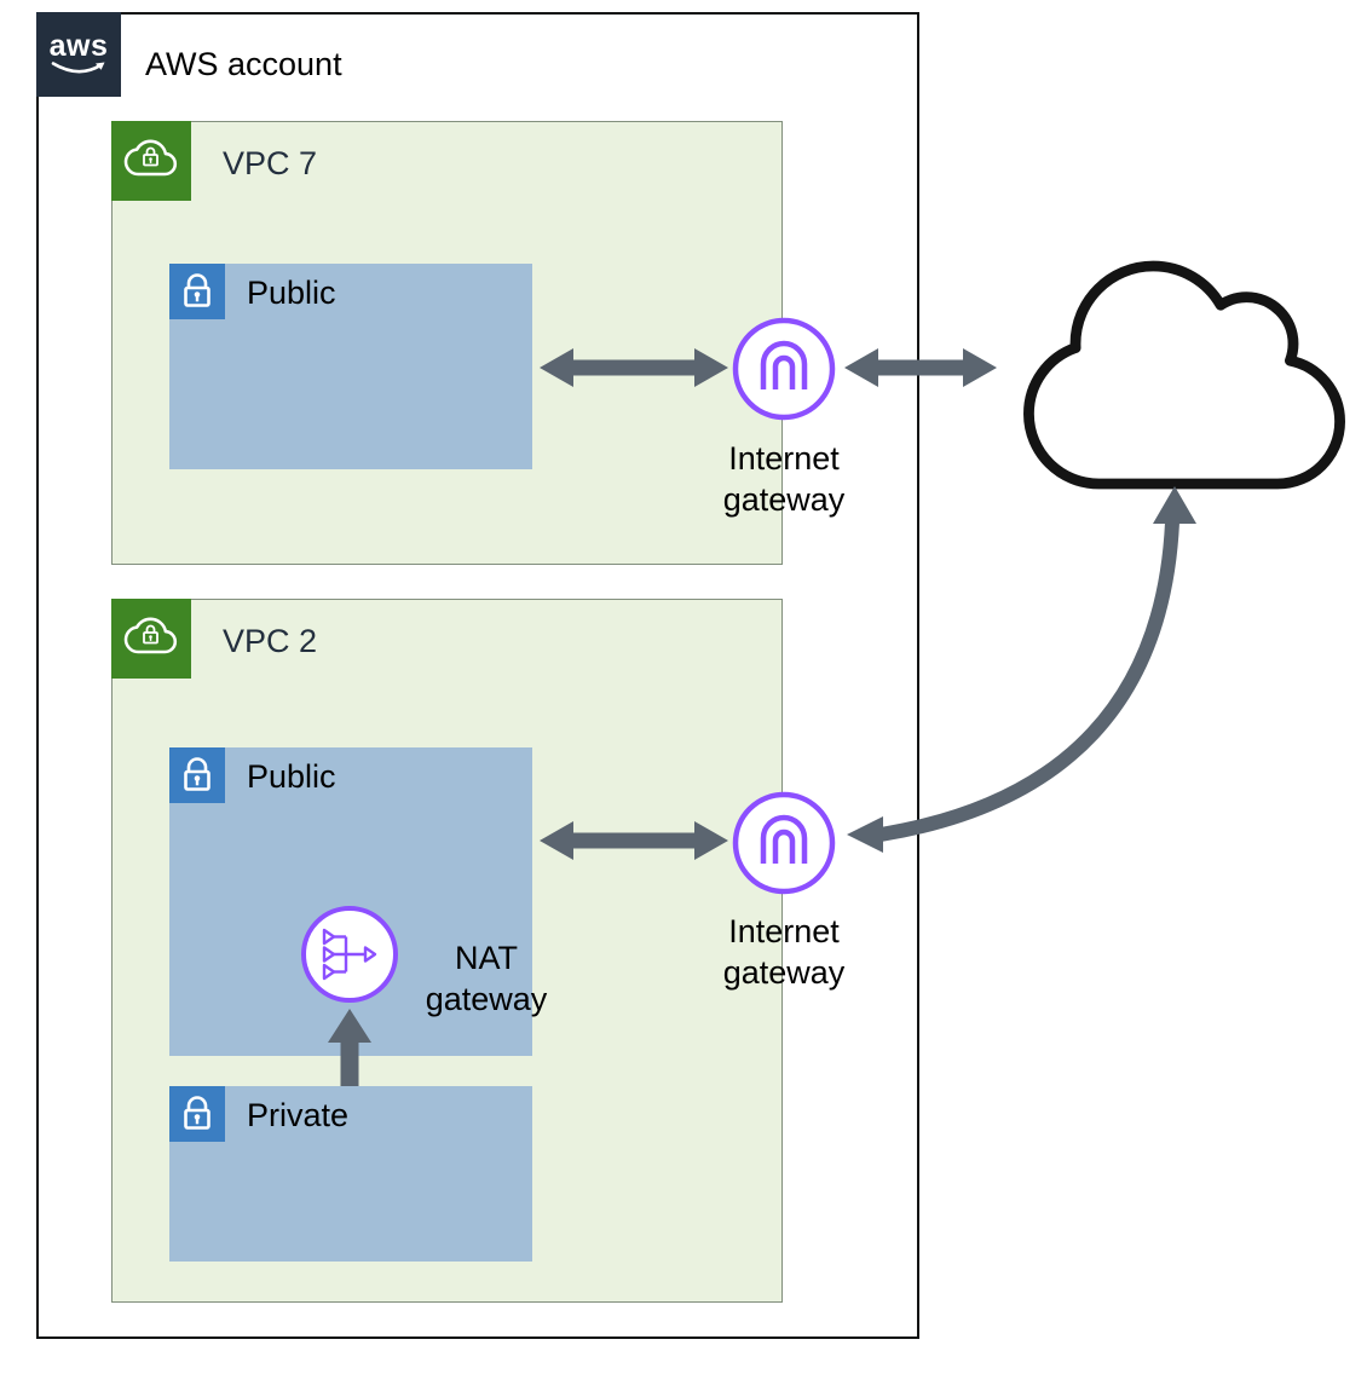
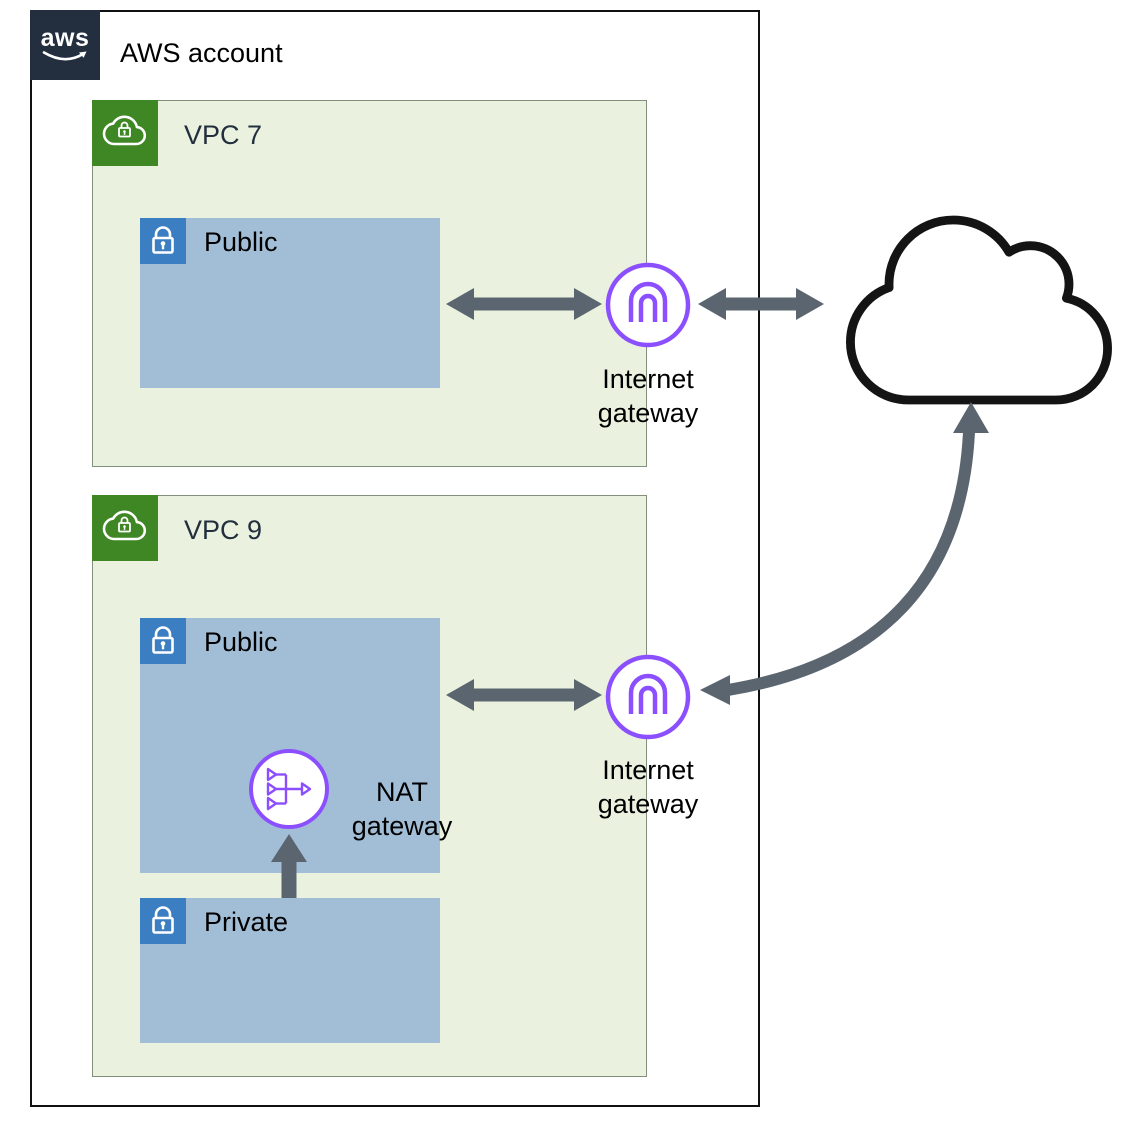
  aws
  AWS account
  VPC 7
  Public
- VPC 2
+ VPC 9
  Public
  Private
  Internet
  gateway
  Internet
  gateway
  NAT
  gateway
